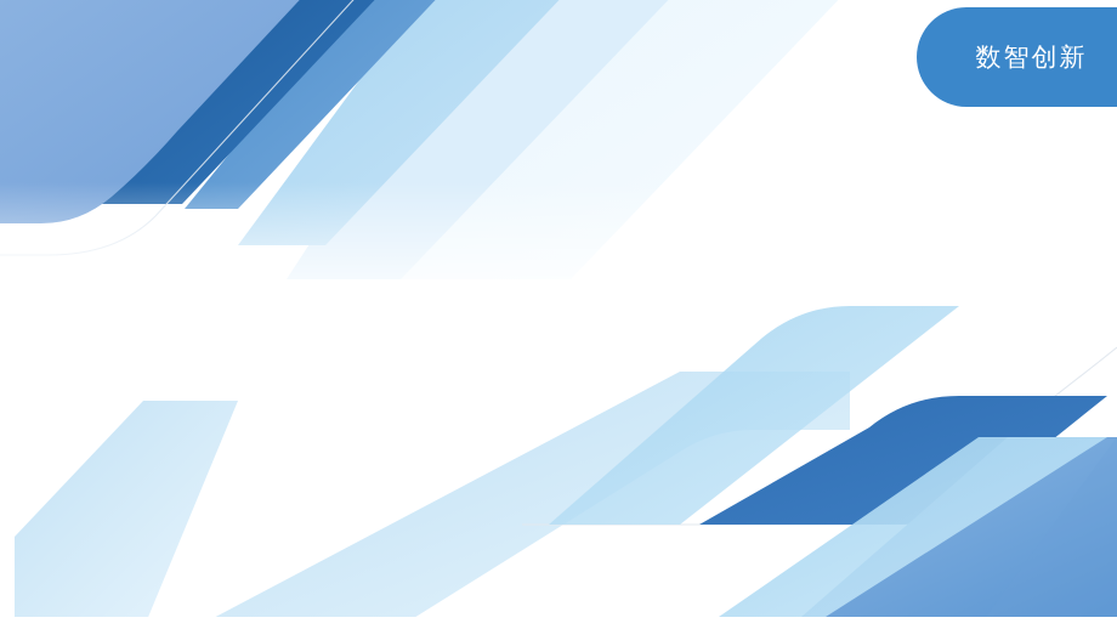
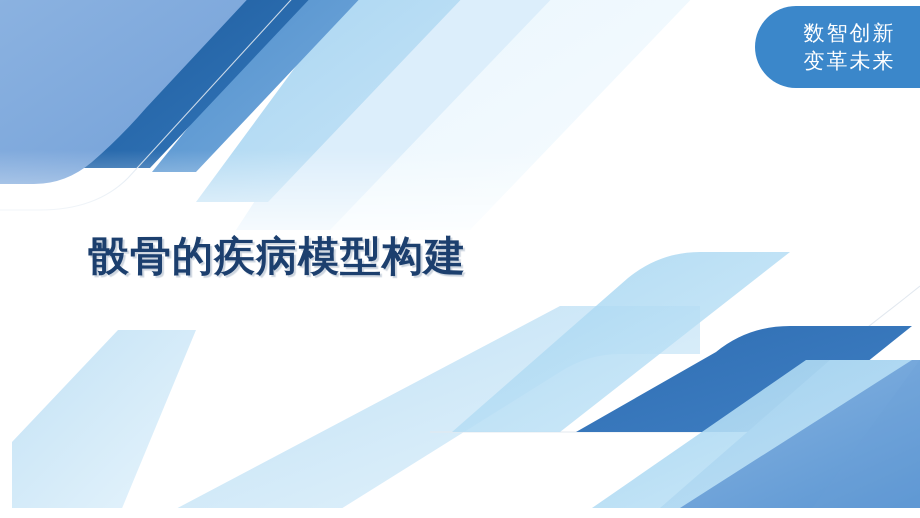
  数智创新
+ 变革未来
+ 骰骨的疾病模型构建
